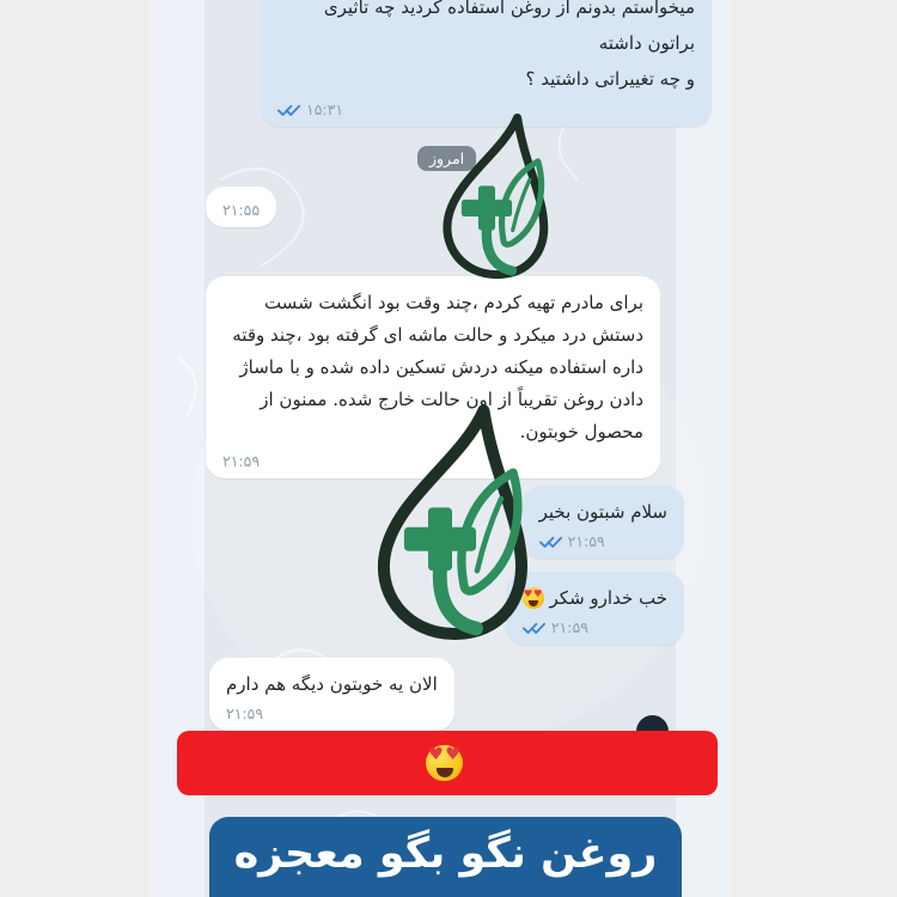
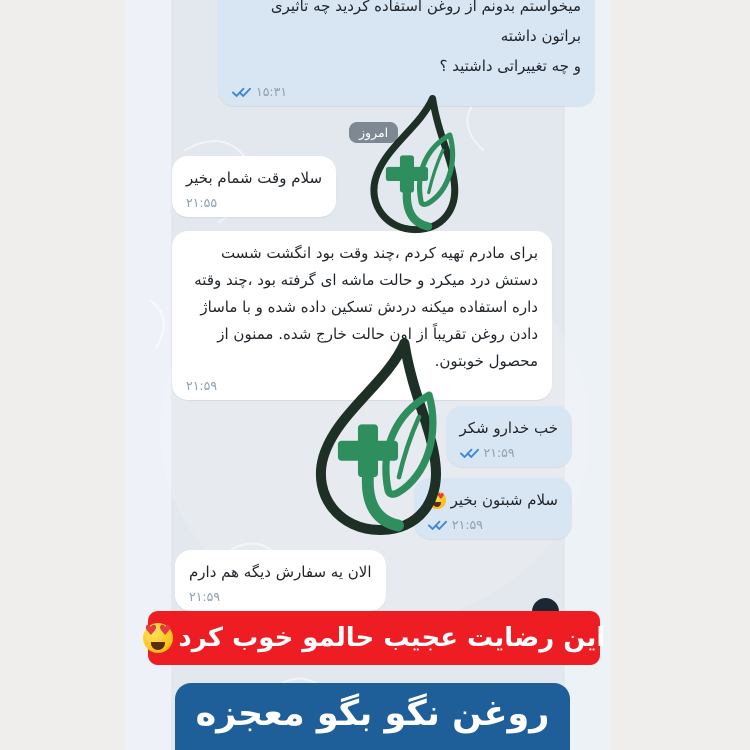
  میخواستم بدونم از روغن استفاده کردید چه تاثیری براتون داشته
  و چه تغییراتی داشتید ؟
  ۱۵:۳۱
  امروز
+ سلام وقت شمام بخیر
  ۲۱:۵۵
  برای مادرم تهیه کردم ،چند وقت بود انگشت شست دستش درد میکرد و حالت ماشه ای گرفته بود ،چند وقته داره استفاده میکنه دردش تسکین داده شده و با ماساژ دادن روغن تقریباً از اون حالت خارج شده. ممنون از محصول خوبتون.
  ۲۱:۵۹
- سلام شبتون بخیر
+ خب خدارو شکر
  ۲۱:۵۹
- خب خدارو شکر
+ سلام شبتون بخیر
  ۲۱:۵۹
- الان یه خوبتون دیگه هم دارم
+ الان یه سفارش دیگه هم دارم
  ۲۱:۵۹
+ این رضایت عجیب حالمو خوب کرد
  روغن نگو بگو معجزه
